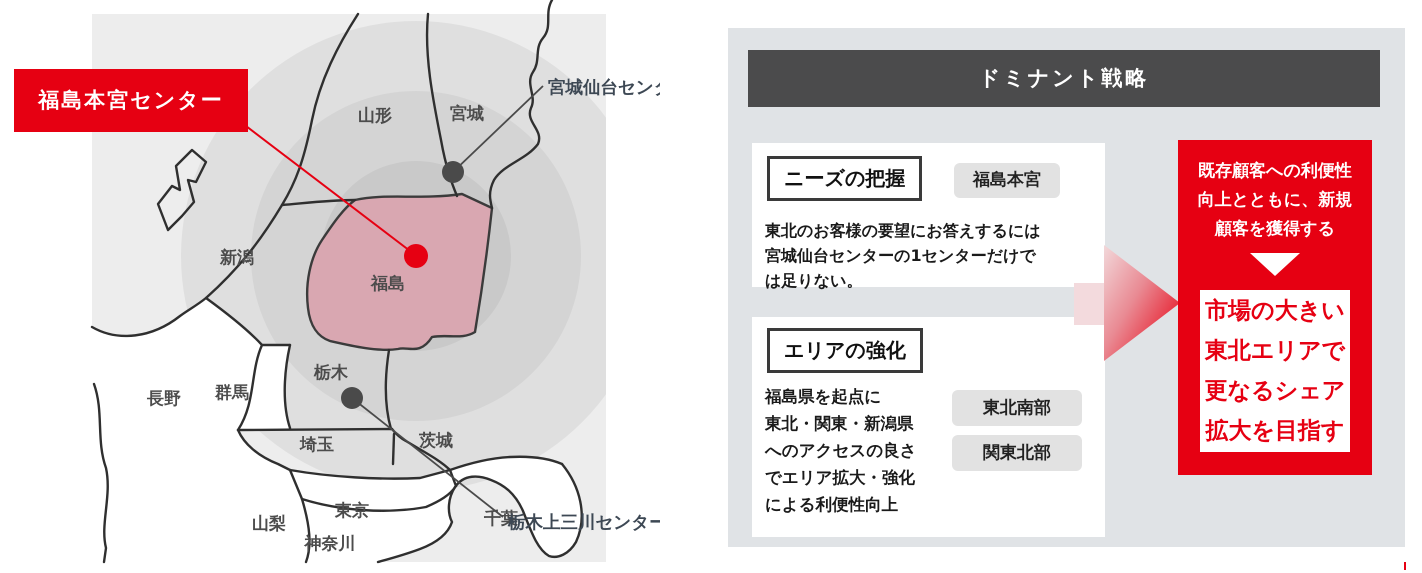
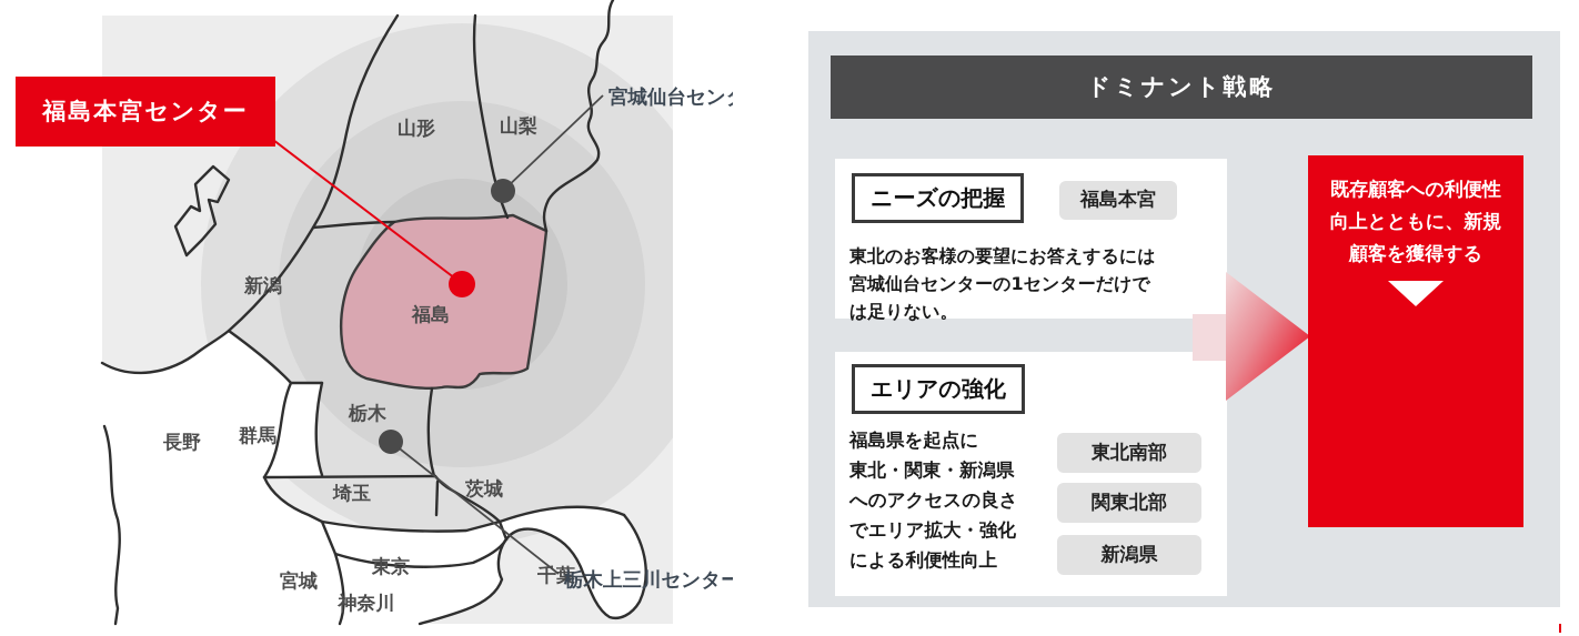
  山形
- 宮城
+ 山梨
  新潟
  福島
  栃木
  群馬
  茨城
  長野
  埼玉
  東京
  千葉
- 山梨
+ 宮城
  神奈川
  宮城仙台セン
  栃木上三川センター
  福島本宮センター
  ドミナント戦略
  ニーズの把握
  福島本宮
  東北のお客様の要望にお答えするには
  宮城仙台センターの1センターだけで
  は足りない。
  エリアの強化
  福島県を起点に
  東北・関東・新潟県
  へのアクセスの良さ
  でエリア拡大・強化
  による利便性向上
  東北南部
  関東北部
+ 新潟県
  既存顧客への利便性
  向上とともに、新規
  顧客を獲得する
- 市場の大きい
- 東北エリアで
- 更なるシェア
- 拡大を目指す
